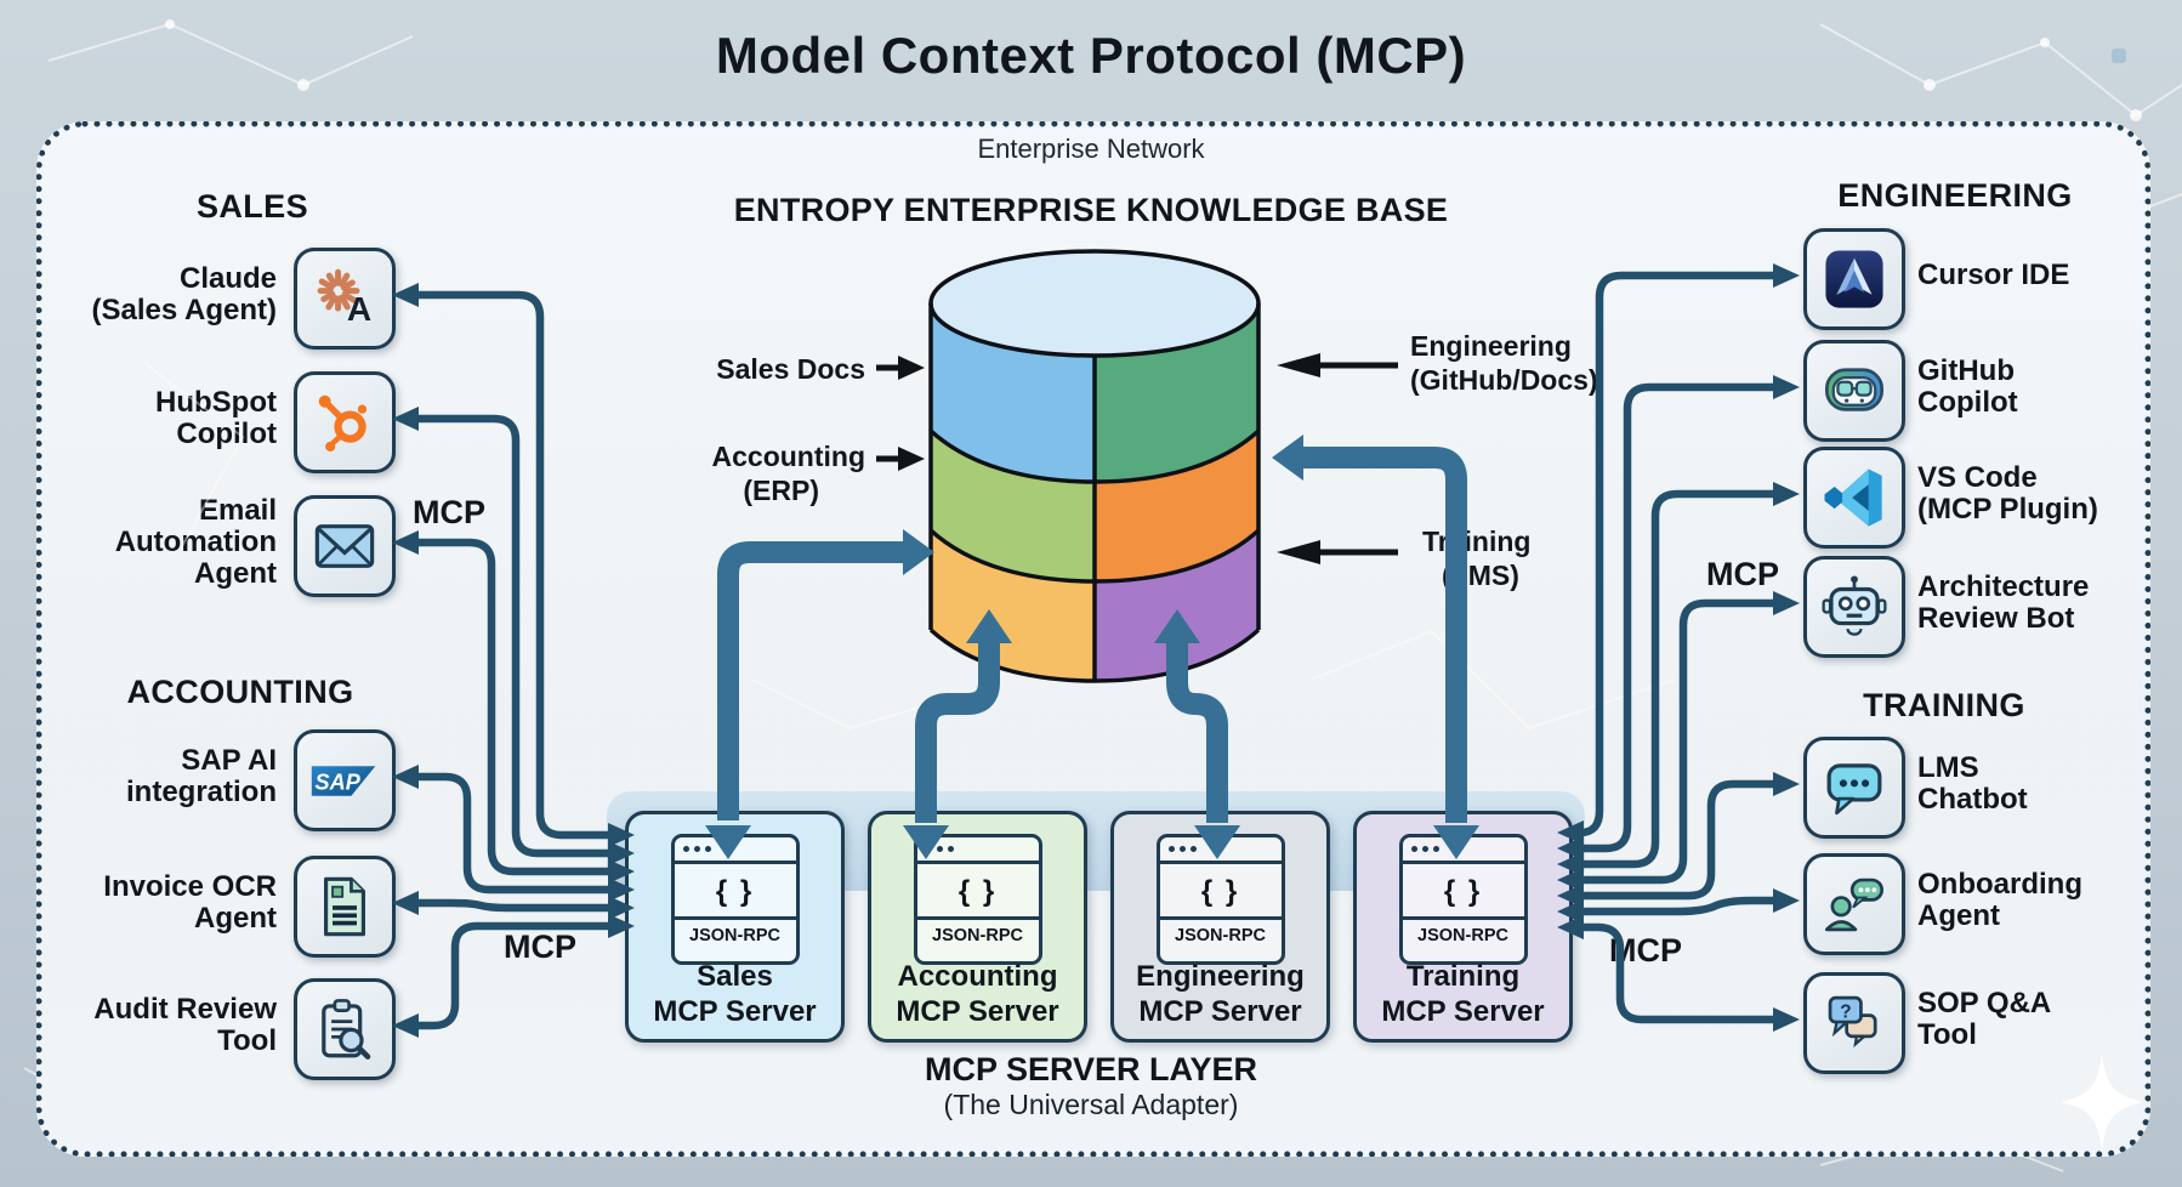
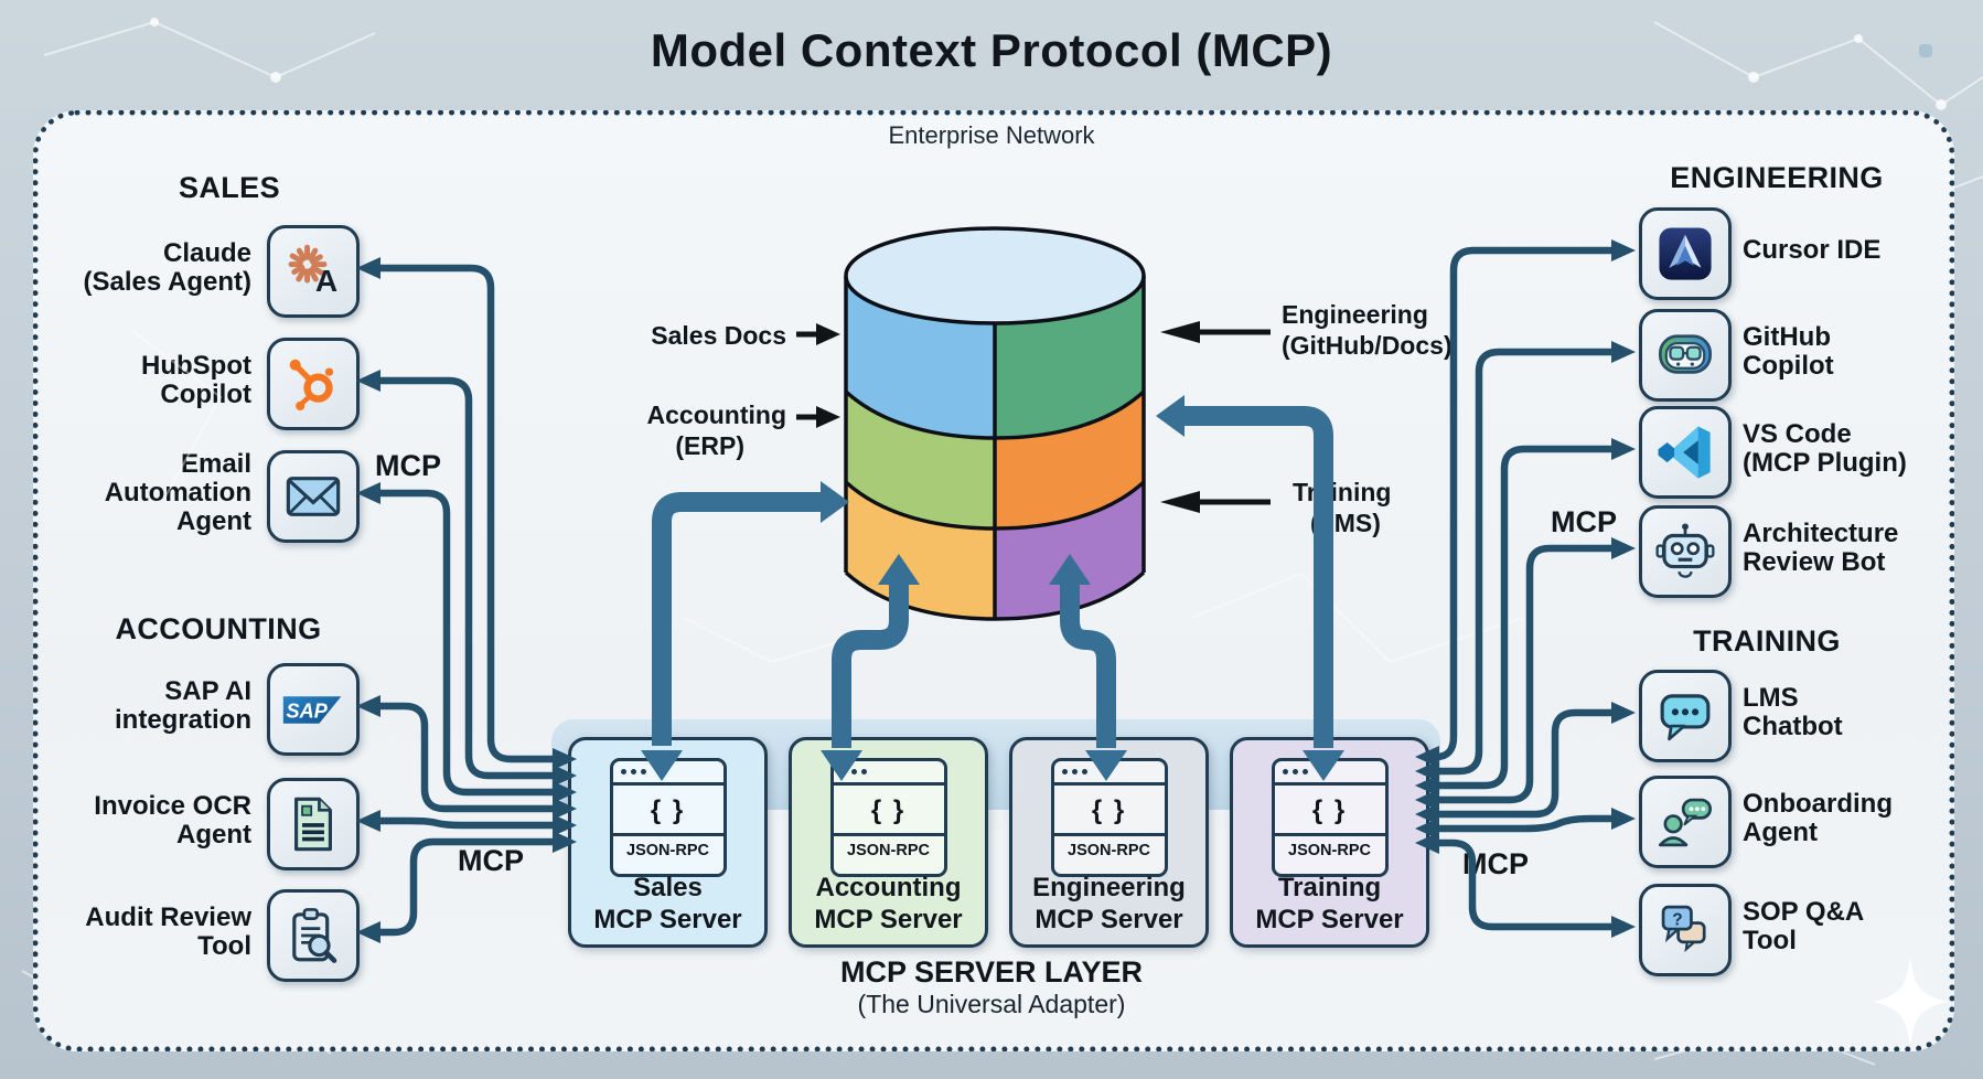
  Model Context Protocol (MCP)
  Enterprise Network
- ENTROPY ENTERPRISE KNOWLEDGE BASE
  SALES
  ACCOUNTING
  ENGINEERING
  TRAINING
  Claude
  (Sales Agent)
  HubSpot
  Copilot
  Email
  Automation
  Agent
  SAP AI
  integration
  Invoice OCR
  Agent
  Audit Review
  Tool
  Cursor IDE
  GitHub
  Copilot
  VS Code
  (MCP Plugin)
  Architecture
  Review Bot
  LMS
  Chatbot
  Onboarding
  Agent
  SOP Q&A
  Tool
  Sales Docs
  Accounting
  (ERP)
  Engineering
  (GitHub/Docs)
  Trining
  MCP
  MCP
  MCP
  A
  SAP
  ?
  { }
  JSON-RPC
  Sales
  MCP Server
  { }
  JSON-RPC
  Accounting
  MCP Server
  { }
  JSON-RPC
  Engineering
  MCP Server
  { }
  JSON-RPC
  Training
  MCP Server
  MCP SERVER LAYER
  (The Universal Adapter)
